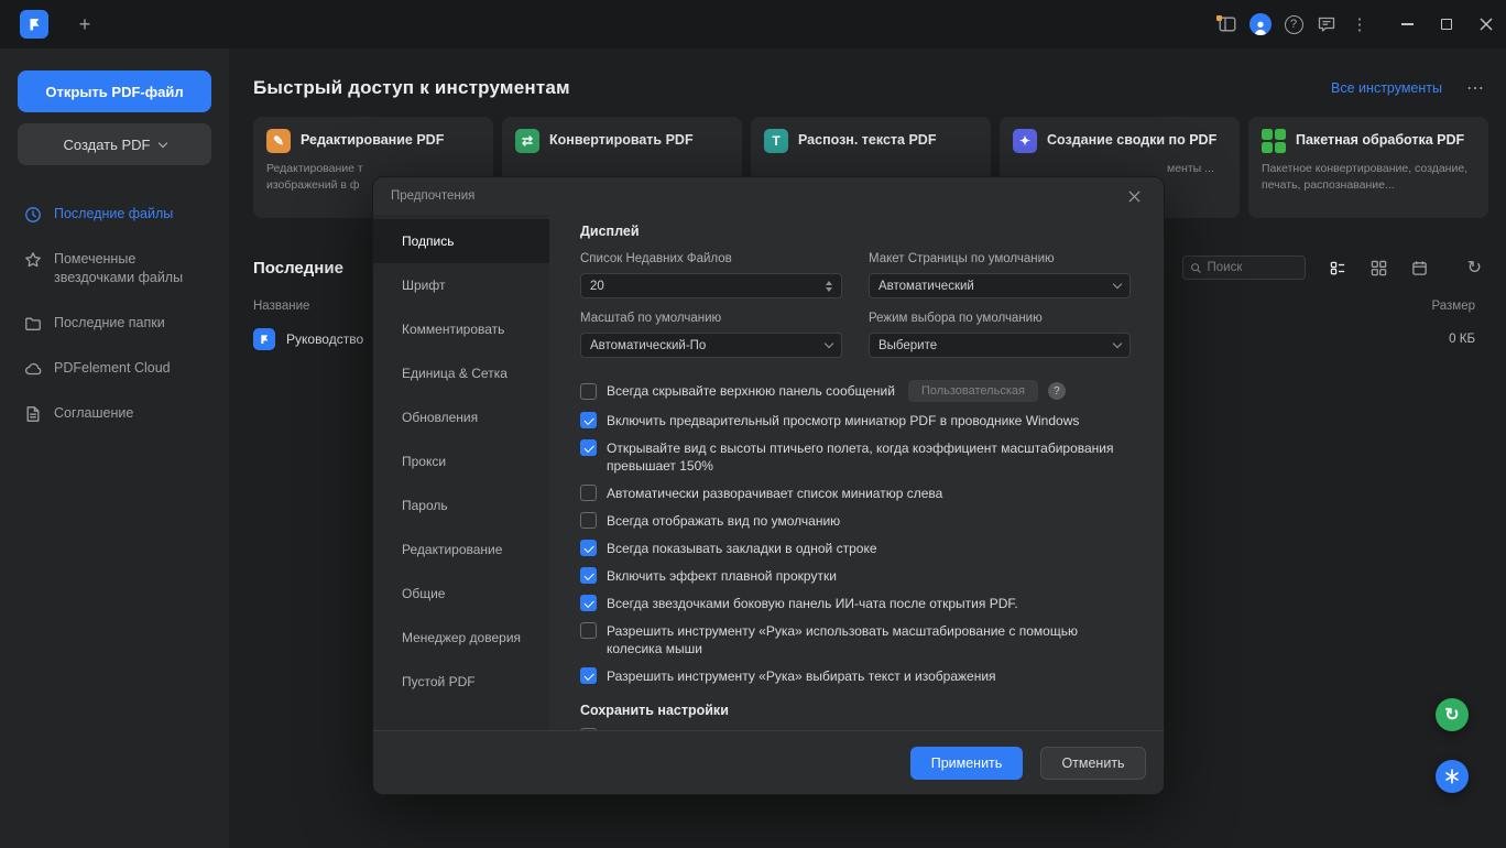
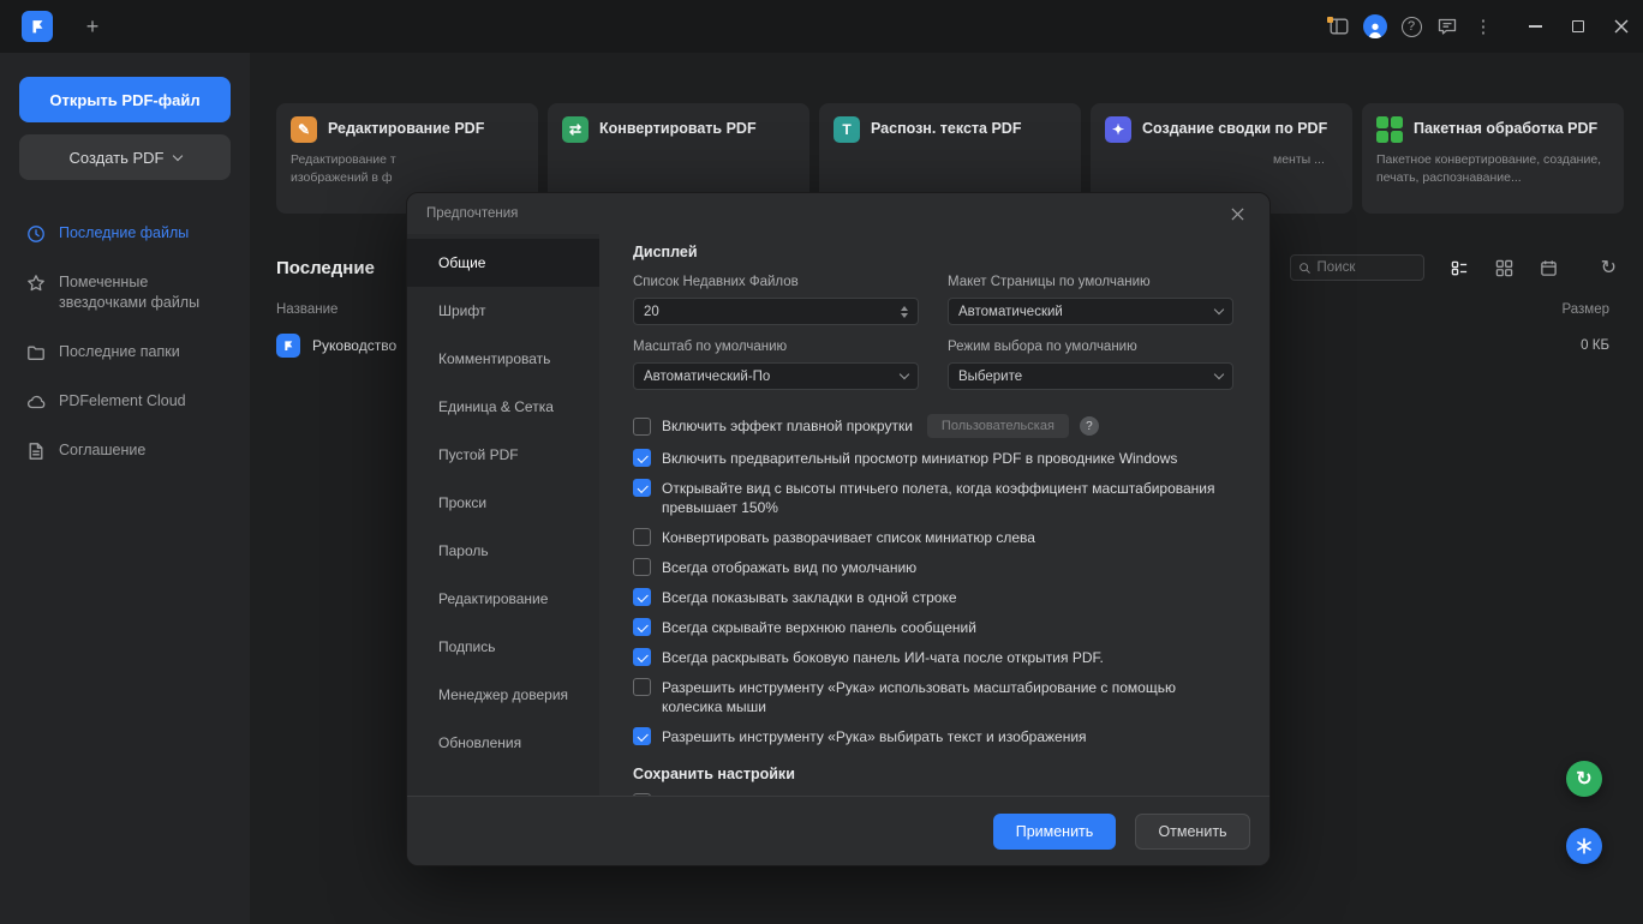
  +
  ?
  ⋮
  Открыть PDF-файл
  Создать PDF
  Последние файлы
  Помеченные звездочками файлы
  Последние папки
  PDFelement Cloud
  Соглашение
- Быстрый доступ к инструментам
- Все инструменты
- ⋯
  ✎
  Редактирование PDF
  Редактирование т
  изображений в ф
  ⇄
  Конвертировать PDF
  T
  Распозн. текста PDF
  ✦
  Создание сводки по PDF
  менты ...
  Пакетная обработка PDF
  Пакетное конвертирование, создание, печать, распознавание...
  Последние
  Поиск
  ↻
  Название
  Размер
  Руководство
  0 КБ
  Предпочтения
- Подпись
+ Общие
  Шрифт
  Комментировать
  Единица & Сетка
- Обновления
+ Пустой PDF
  Прокси
  Пароль
  Редактирование
- Общие
+ Подпись
  Менеджер доверия
- Пустой PDF
+ Обновления
  Дисплей
  Список Недавних Файлов
  20
  Макет Страницы по умолчанию
  Автоматический
  Масштаб по умолчанию
  Автоматический-По
  Режим выбора по умолчанию
  Выберите
- Всегда скрывайте верхнюю панель сообщений
+ Включить эффект плавной прокрутки
  Пользовательская
  ?
  Включить предварительный просмотр миниатюр PDF в проводнике Windows
  Открывайте вид с высоты птичьего полета, когда коэффициент масштабирования превышает 150%
- Автоматически разворачивает список миниатюр слева
+ Конвертировать разворачивает список миниатюр слева
  Всегда отображать вид по умолчанию
  Всегда показывать закладки в одной строке
- Включить эффект плавной прокрутки
+ Всегда скрывайте верхнюю панель сообщений
- Всегда звездочками боковую панель ИИ-чата после открытия PDF.
+ Всегда раскрывать боковую панель ИИ-чата после открытия PDF.
  Разрешить инструменту «Рука» использовать масштабирование с помощью колесика мыши
  Разрешить инструменту «Рука» выбирать текст и изображения
  Сохранить настройки
  Применить
  Отменить
  ↻
